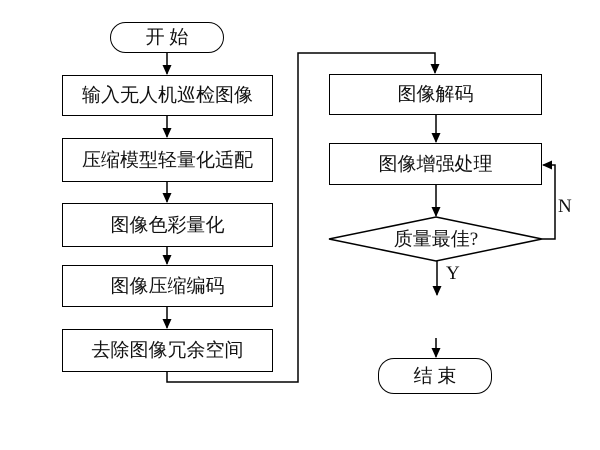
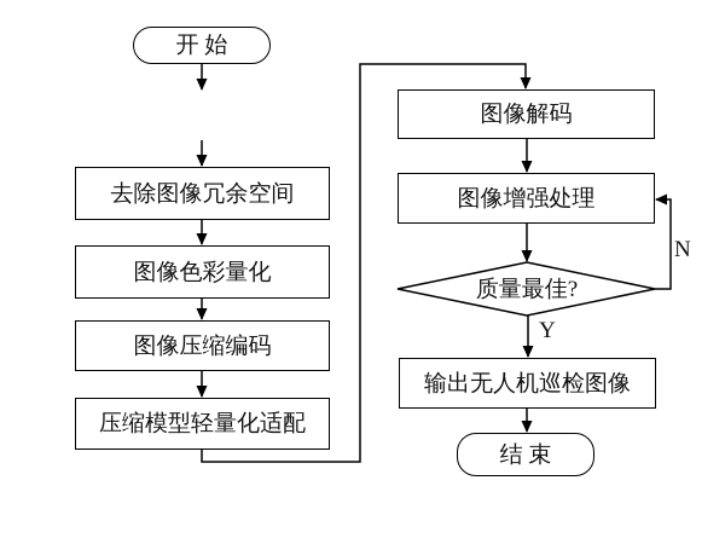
  开 始
- 输入无人机巡检图像
- 压缩模型轻量化适配
+ 去除图像冗余空间
  图像色彩量化
  图像压缩编码
- 去除图像冗余空间
+ 压缩模型轻量化适配
  图像解码
  图像增强处理
  质量最佳?
  N
  Y
+ 输出无人机巡检图像
  结 束
